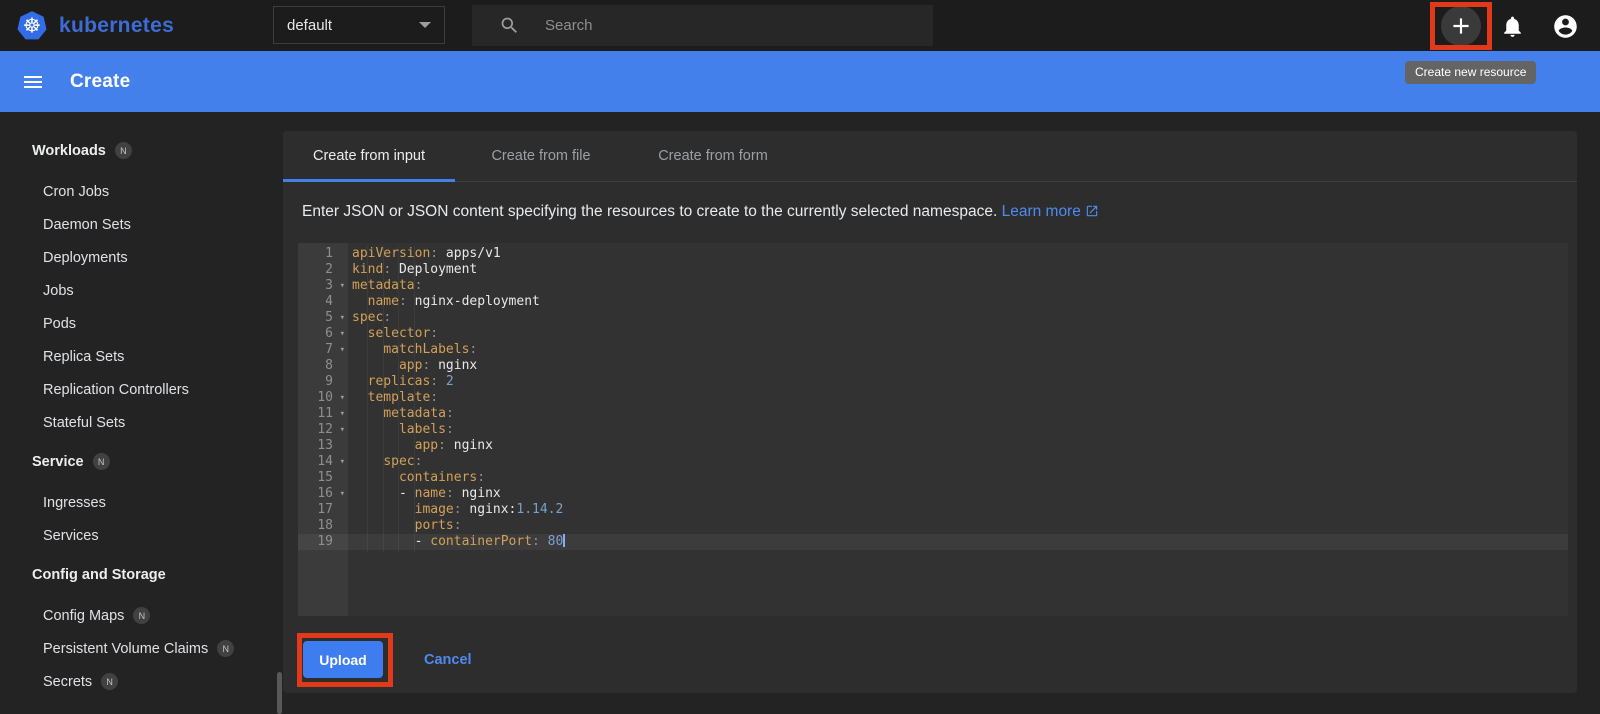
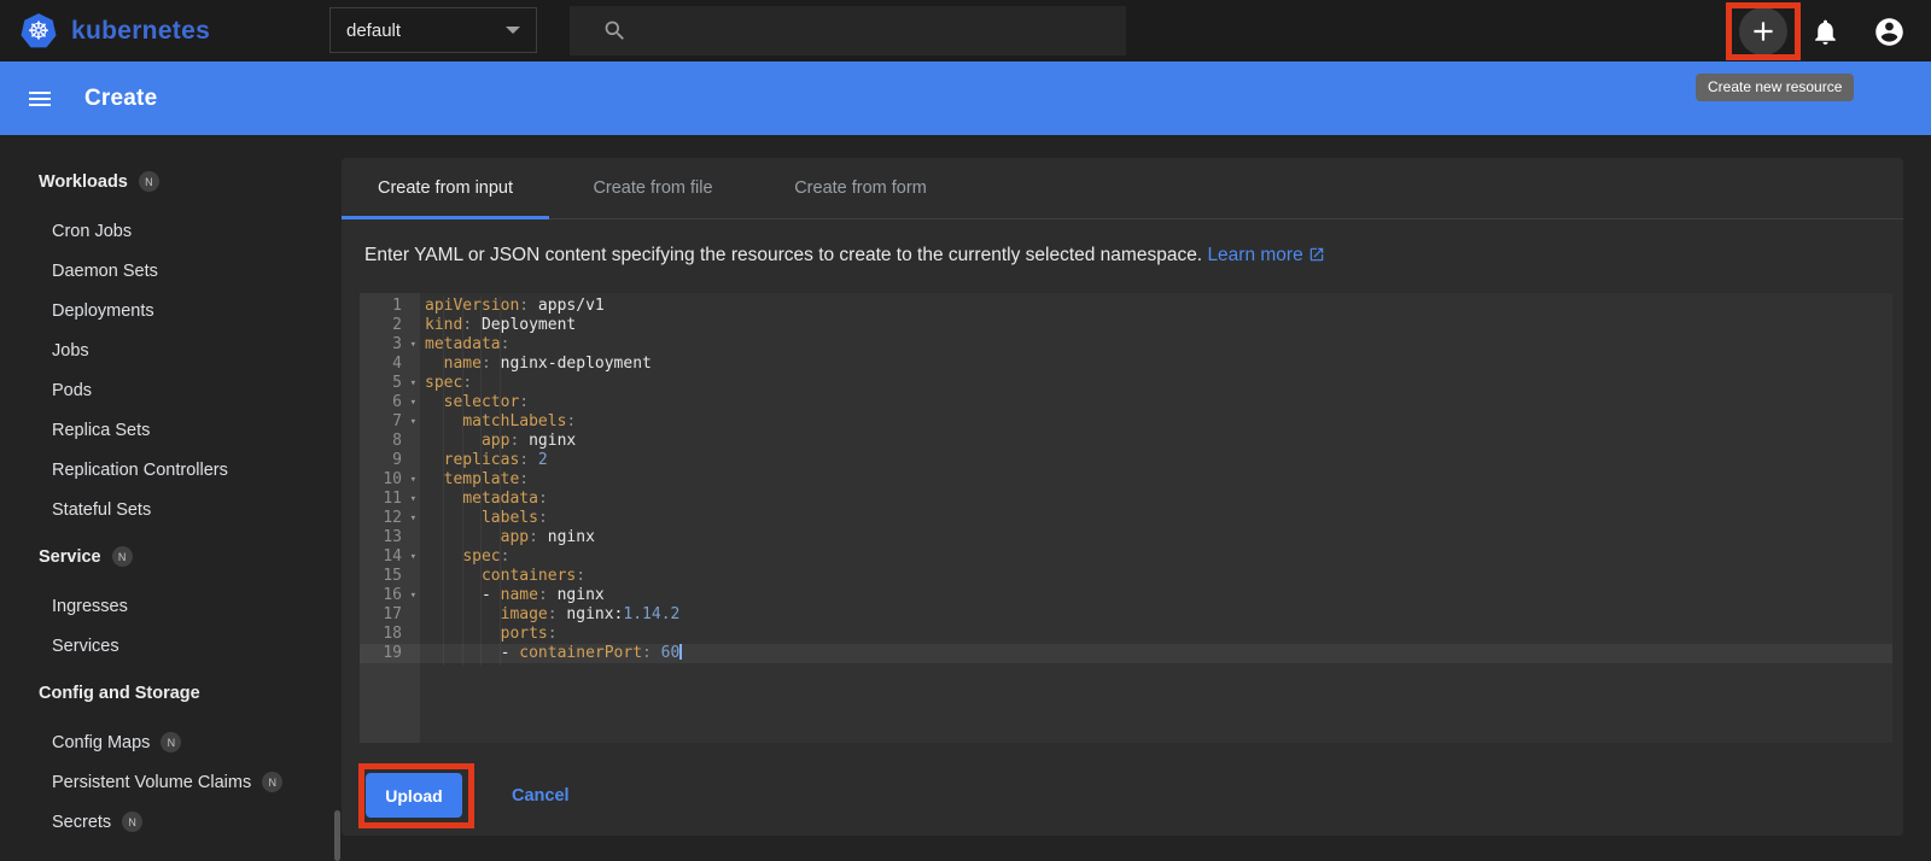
  ☸
  kubernetes
  default
- Search
  Create
  Create new resource
  Workloads
  N
  Cron Jobs
  Daemon Sets
  Deployments
  Jobs
  Pods
  Replica Sets
  Replication Controllers
  Stateful Sets
  Service
  N
  Ingresses
  Services
  Config and Storage
  Config Maps
  N
  Persistent Volume Claims
  N
  Secrets
  N
  Create from input
  Create from file
  Create from form
- Enter JSON or JSON content specifying the resources to create to the currently selected namespace. Learn more
+ Enter YAML or JSON content specifying the resources to create to the currently selected namespace. Learn more
  1
  apiVersion: apps/v1
  2
  kind: Deployment
  3
  ▾
  metadata:
  4
  name: nginx-deployment
  5
  ▾
  spec:
  6
  ▾
  selector:
  7
  ▾
  matchLabels:
  8
  app: nginx
  9
  replicas: 2
  10
  ▾
  template:
  11
  ▾
  metadata:
  12
  ▾
  labels:
  13
  app: nginx
  14
  ▾
  spec:
  15
  containers:
  16
  ▾
  - name: nginx
  17
  image: nginx:1.14.2
  18
  ports:
  19
- - containerPort: 80
+ - containerPort: 60
  Upload
  Cancel
